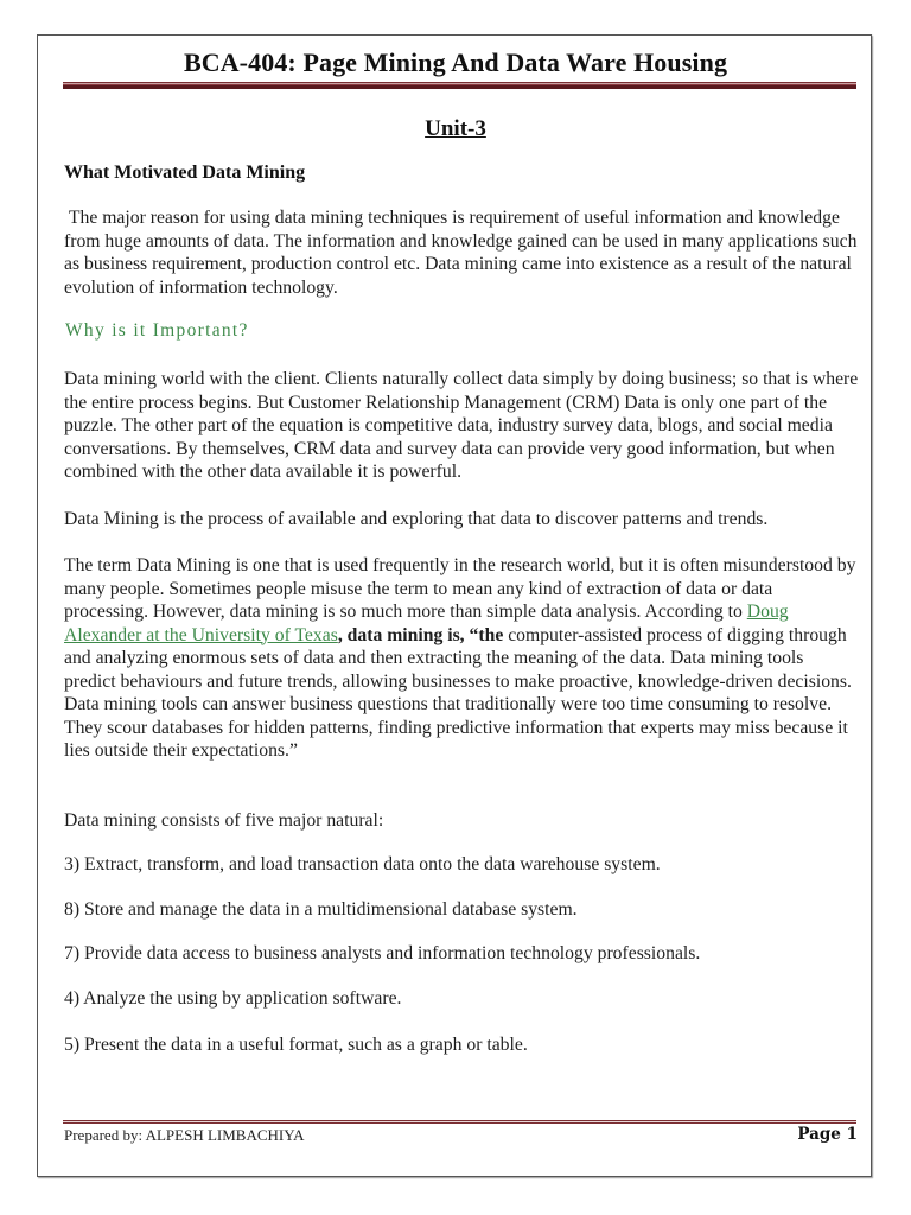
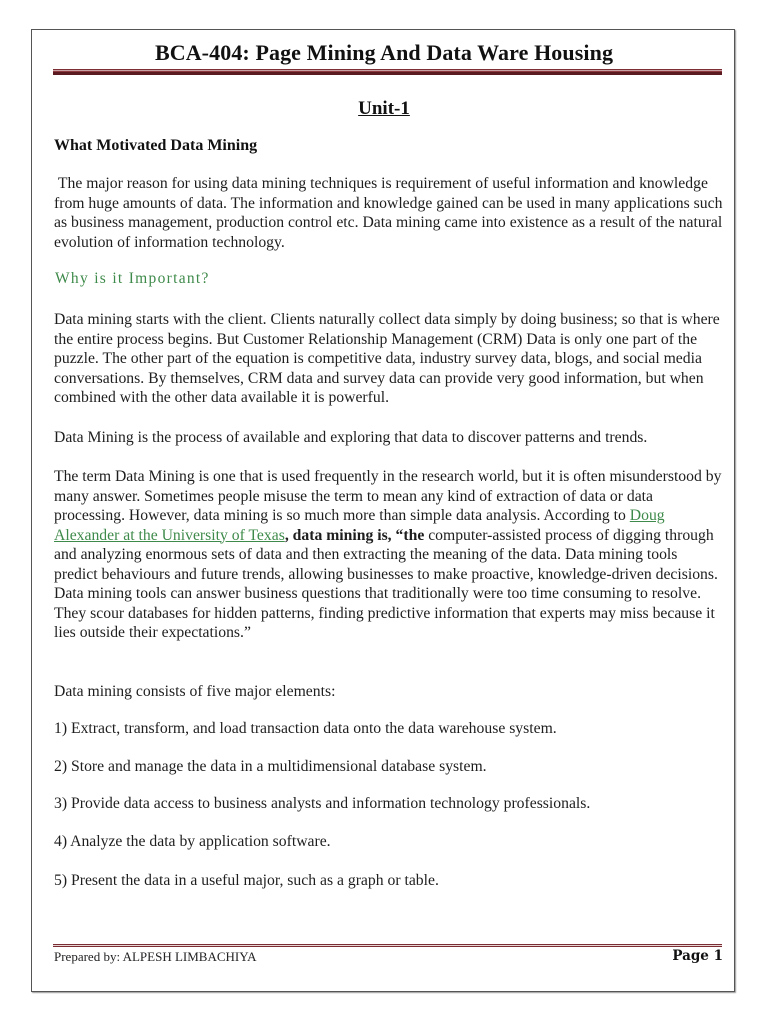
  BCA-404: Page Mining And Data Ware Housing
- Unit-3
+ Unit-1
  What Motivated Data Mining
- The major reason for using data mining techniques is requirement of useful information and knowledge from huge amounts of data. The information and knowledge gained can be used in many applications such as business requirement, production control etc. Data mining came into existence as a result of the natural evolution of information technology.
+ The major reason for using data mining techniques is requirement of useful information and knowledge from huge amounts of data. The information and knowledge gained can be used in many applications such as business management, production control etc. Data mining came into existence as a result of the natural evolution of information technology.
  Why is it Important?
- Data mining world with the client. Clients naturally collect data simply by doing business; so that is where the entire process begins. But Customer Relationship Management (CRM) Data is only one part of the puzzle. The other part of the equation is competitive data, industry survey data, blogs, and social media conversations. By themselves, CRM data and survey data can provide very good information, but when combined with the other data available it is powerful.
+ Data mining starts with the client. Clients naturally collect data simply by doing business; so that is where the entire process begins. But Customer Relationship Management (CRM) Data is only one part of the puzzle. The other part of the equation is competitive data, industry survey data, blogs, and social media conversations. By themselves, CRM data and survey data can provide very good information, but when combined with the other data available it is powerful.
  Data Mining is the process of available and exploring that data to discover patterns and trends.
- The term Data Mining is one that is used frequently in the research world, but it is often misunderstood by many people. Sometimes people misuse the term to mean any kind of extraction of data or data processing. However, data mining is so much more than simple data analysis. According to Doug Alexander at the University of Texas, data mining is, “the computer-assisted process of digging through and analyzing enormous sets of data and then extracting the meaning of the data. Data mining tools predict behaviours and future trends, allowing businesses to make proactive, knowledge-driven decisions. Data mining tools can answer business questions that traditionally were too time consuming to resolve. They scour databases for hidden patterns, finding predictive information that experts may miss because it lies outside their expectations.”
+ The term Data Mining is one that is used frequently in the research world, but it is often misunderstood by many answer. Sometimes people misuse the term to mean any kind of extraction of data or data processing. However, data mining is so much more than simple data analysis. According to Doug Alexander at the University of Texas, data mining is, “the computer-assisted process of digging through and analyzing enormous sets of data and then extracting the meaning of the data. Data mining tools predict behaviours and future trends, allowing businesses to make proactive, knowledge-driven decisions. Data mining tools can answer business questions that traditionally were too time consuming to resolve. They scour databases for hidden patterns, finding predictive information that experts may miss because it lies outside their expectations.”
- Data mining consists of five major natural:
+ Data mining consists of five major elements:
- 3) Extract, transform, and load transaction data onto the data warehouse system.
+ 1) Extract, transform, and load transaction data onto the data warehouse system.
- 8) Store and manage the data in a multidimensional database system.
+ 2) Store and manage the data in a multidimensional database system.
- 7) Provide data access to business analysts and information technology professionals.
+ 3) Provide data access to business analysts and information technology professionals.
- 4) Analyze the using by application software.
+ 4) Analyze the data by application software.
- 5) Present the data in a useful format, such as a graph or table.
+ 5) Present the data in a useful major, such as a graph or table.
  Prepared by: ALPESH LIMBACHIYA
  Page 1
